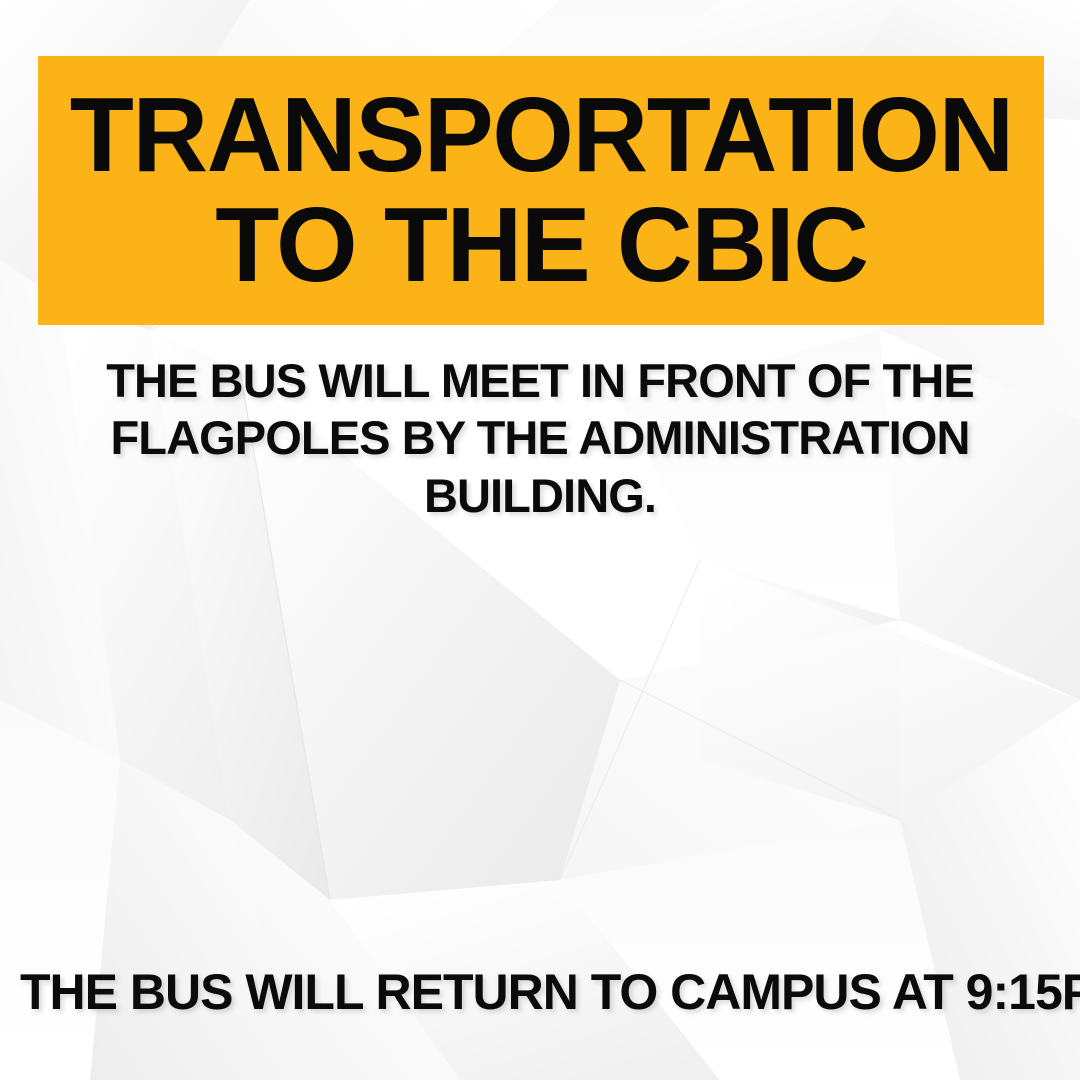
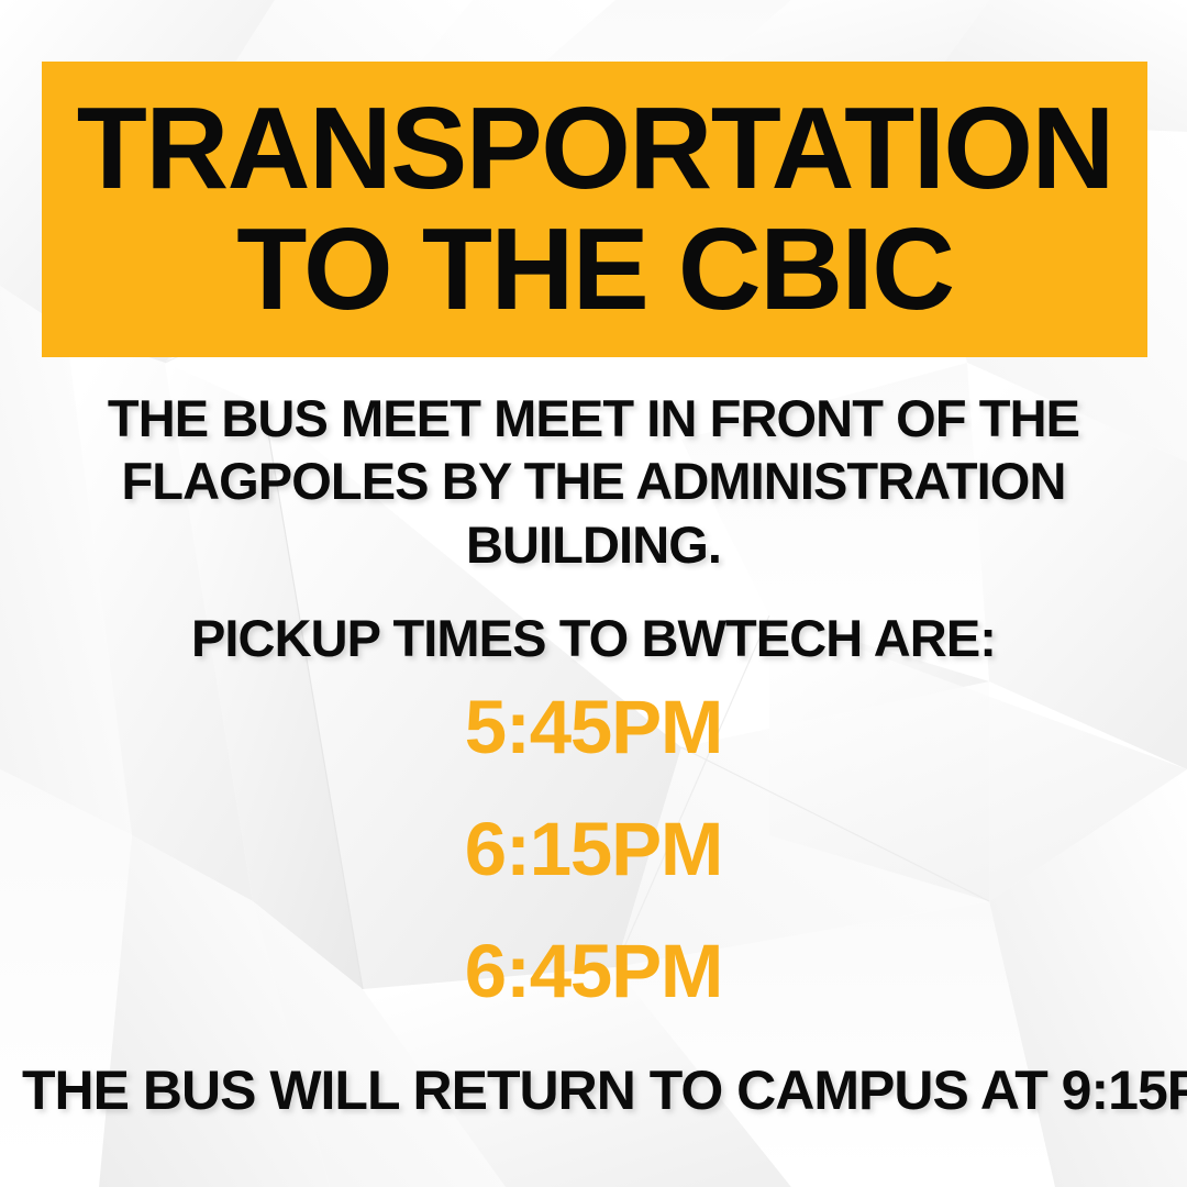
  TRANSPORTATION
  TO THE CBIC
- THE BUS WILL MEET IN FRONT OF THE FLAGPOLES BY THE ADMINISTRATION BUILDING.
+ THE BUS MEET MEET IN FRONT OF THE FLAGPOLES BY THE ADMINISTRATION BUILDING.
+ PICKUP TIMES TO BWTECH ARE:
+ 5:45PM
+ 6:15PM
+ 6:45PM
  THE BUS WILL RETURN TO CAMPUS AT 9:15P
